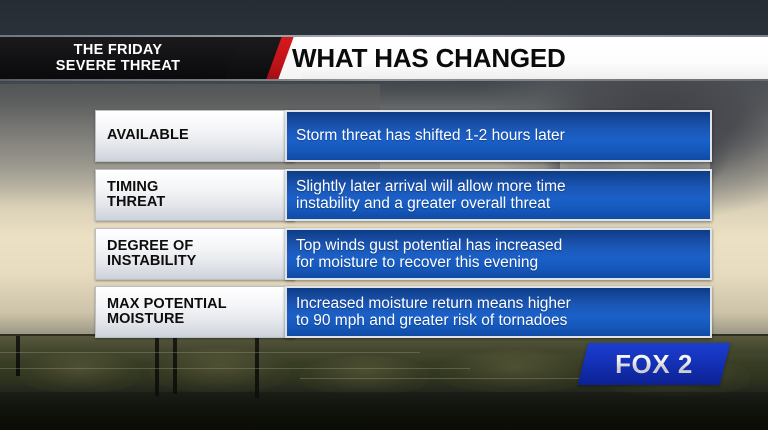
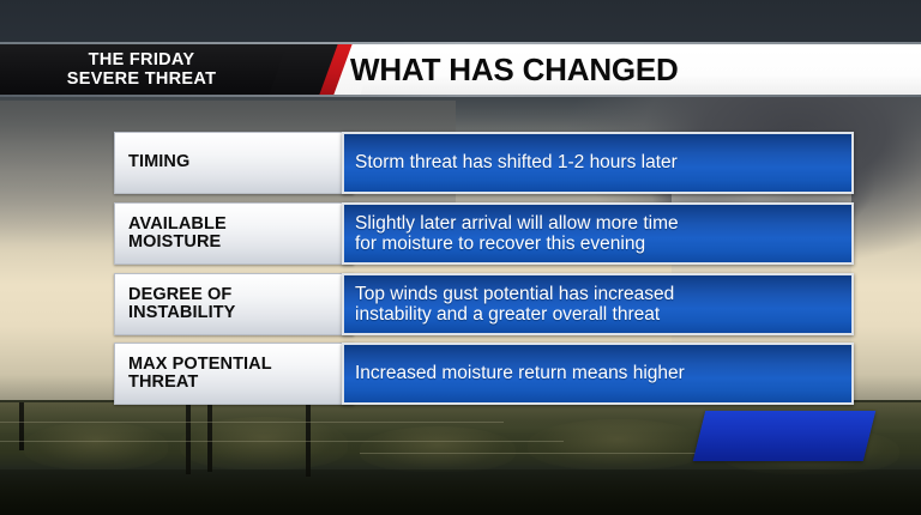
  THE FRIDAY
  SEVERE THREAT
  WHAT HAS CHANGED
- AVAILABLE
+ TIMING
  Storm threat has shifted 1-2 hours later
- TIMING
+ AVAILABLE
- THREAT
+ MOISTURE
  Slightly later arrival will allow more time
- instability and a greater overall threat
+ for moisture to recover this evening
  DEGREE OF
  INSTABILITY
  Top winds gust potential has increased
- for moisture to recover this evening
+ instability and a greater overall threat
  MAX POTENTIAL
- MOISTURE
+ THREAT
  Increased moisture return means higher
- to 90 mph and greater risk of tornadoes
- FOX 2
